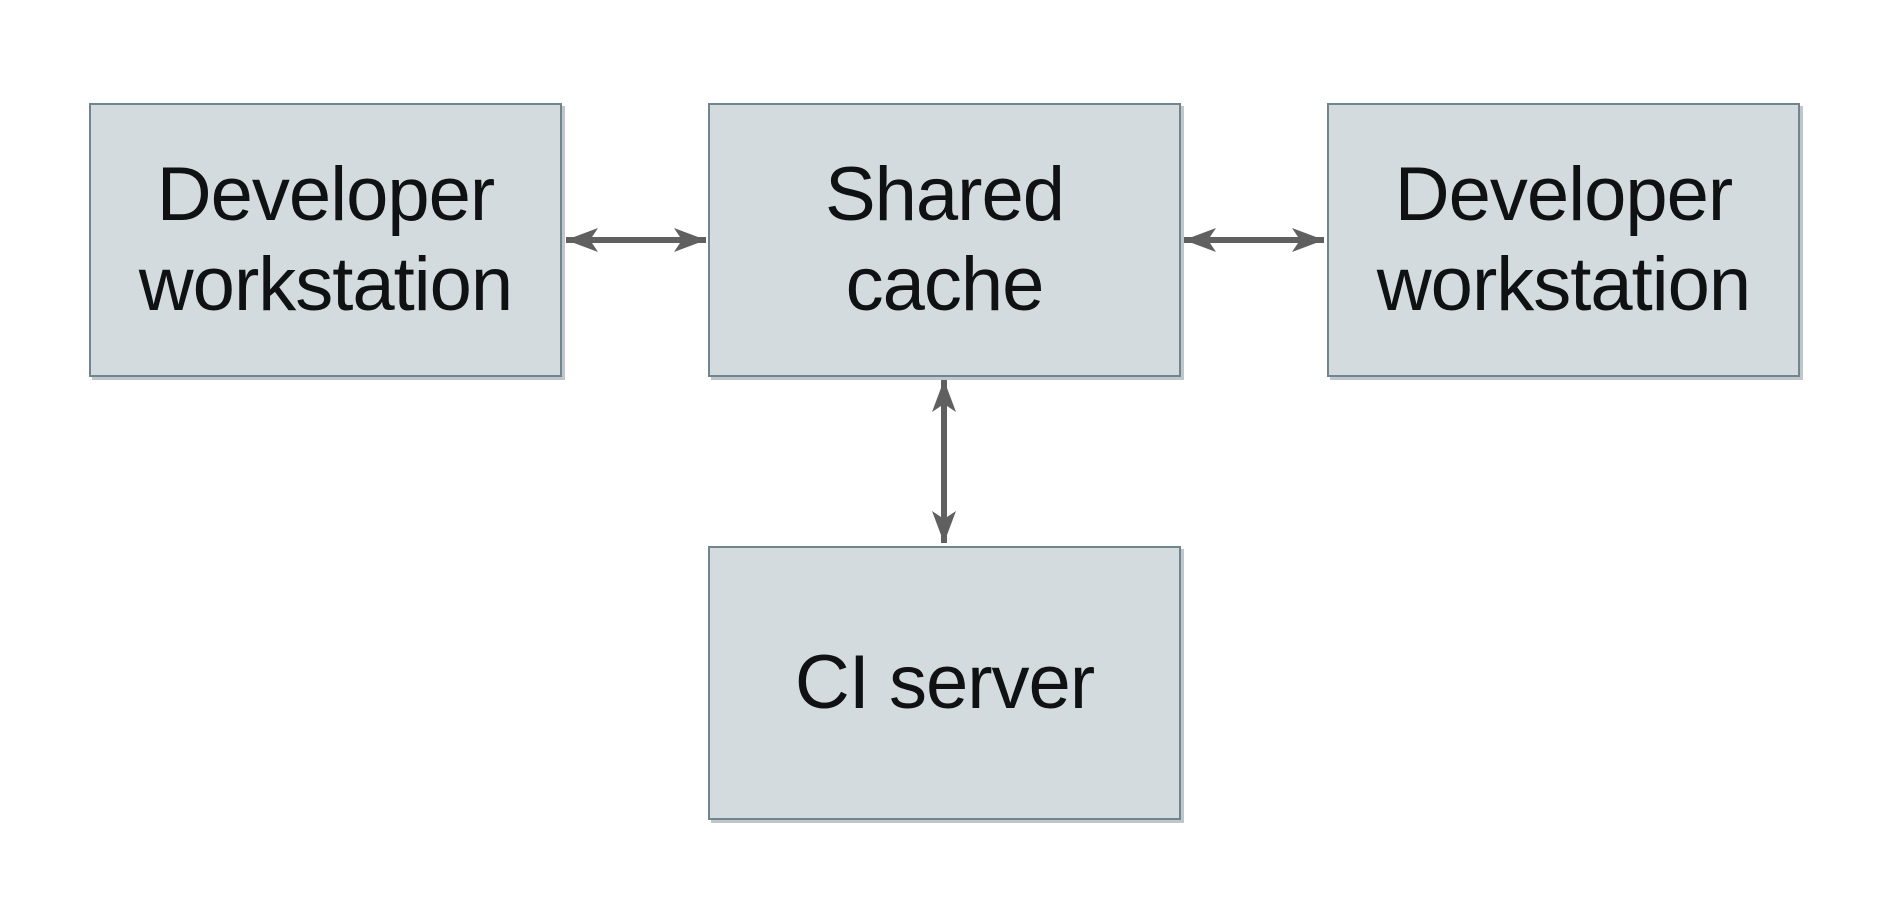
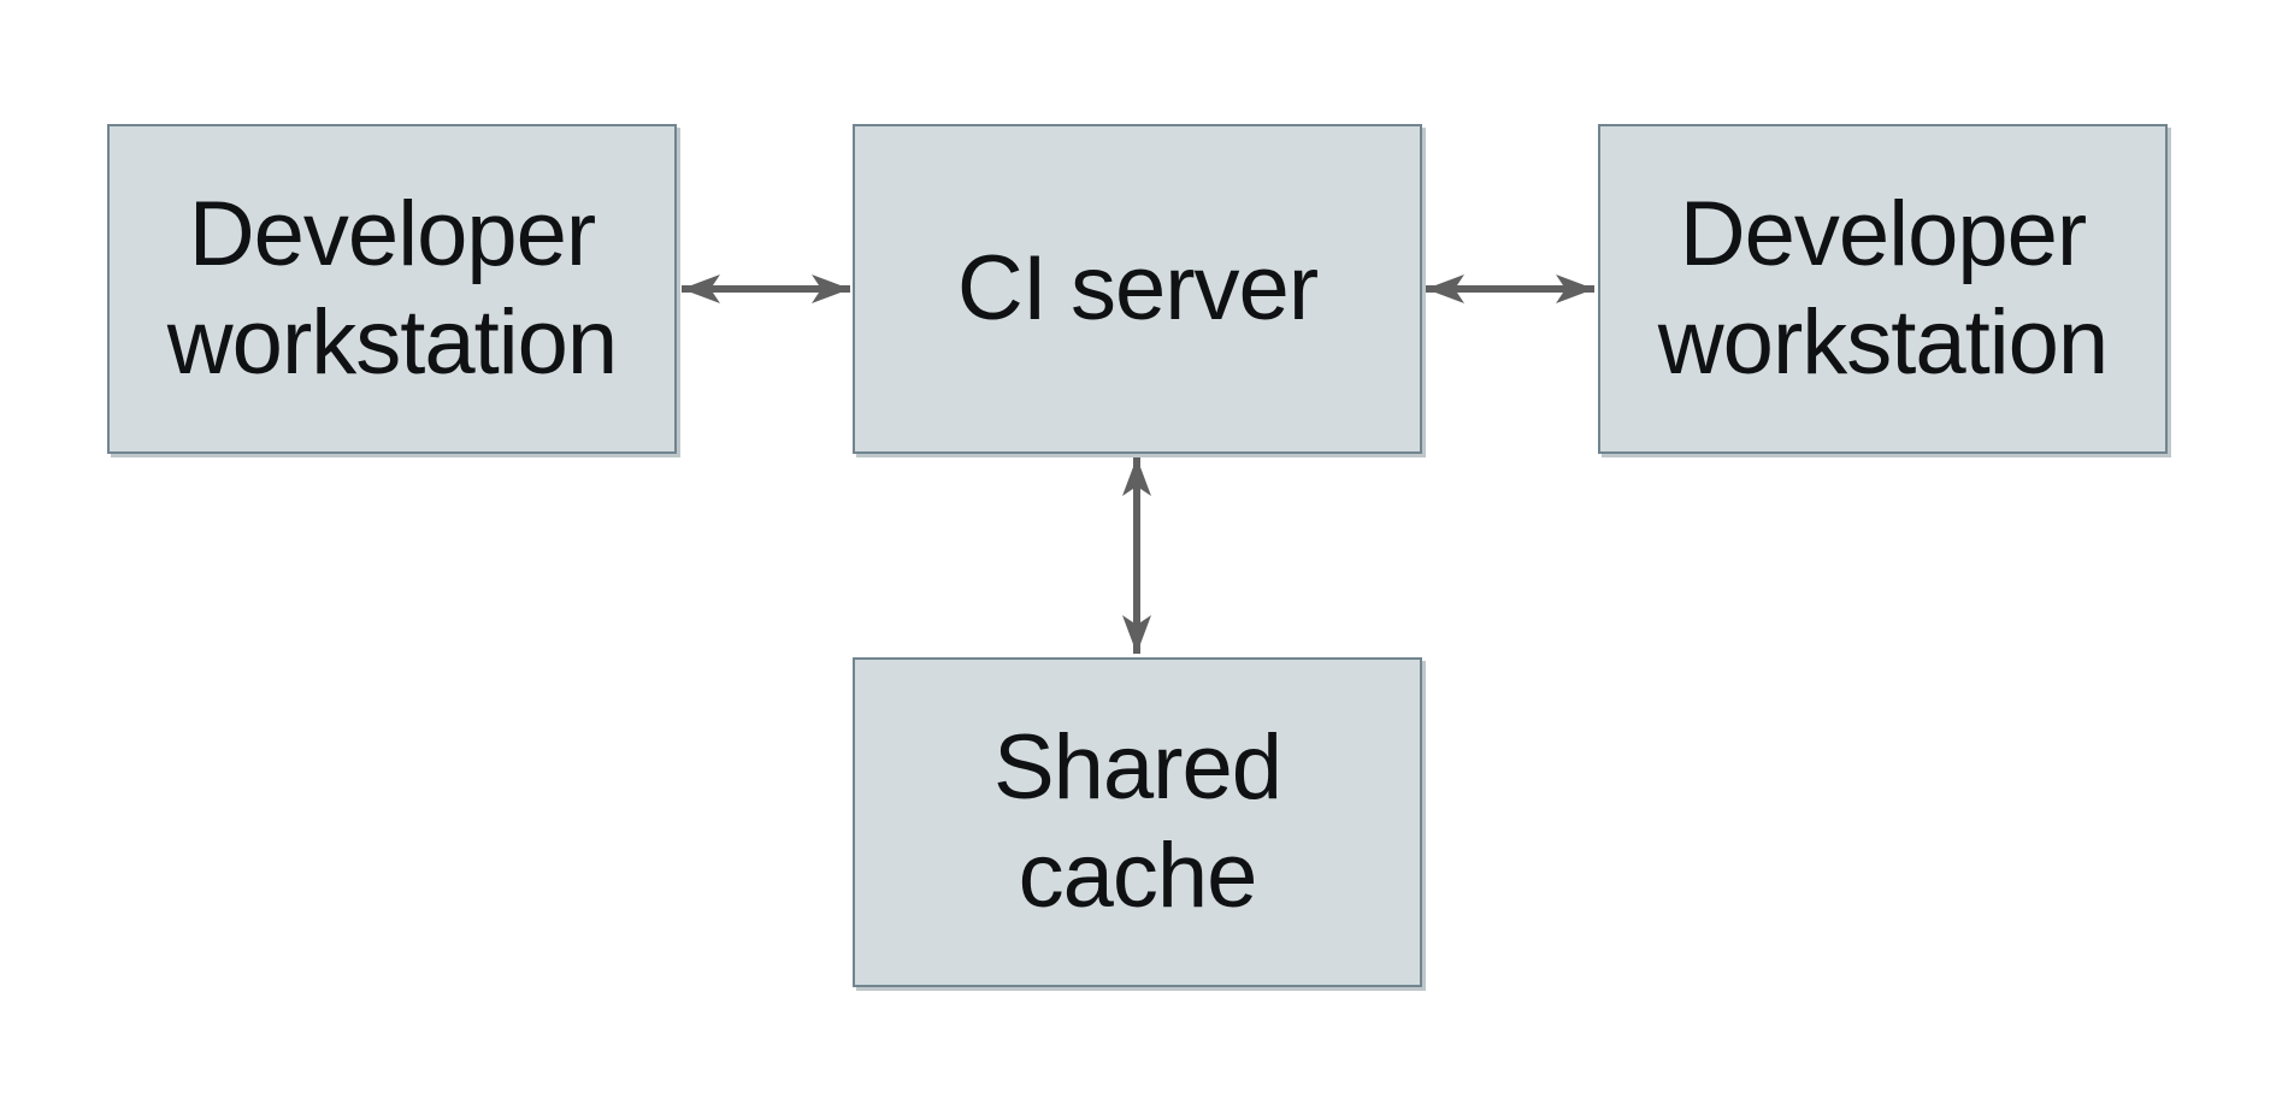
  Developer workstation
- Shared cache
+ CI server
  Developer workstation
- CI server
+ Shared cache
